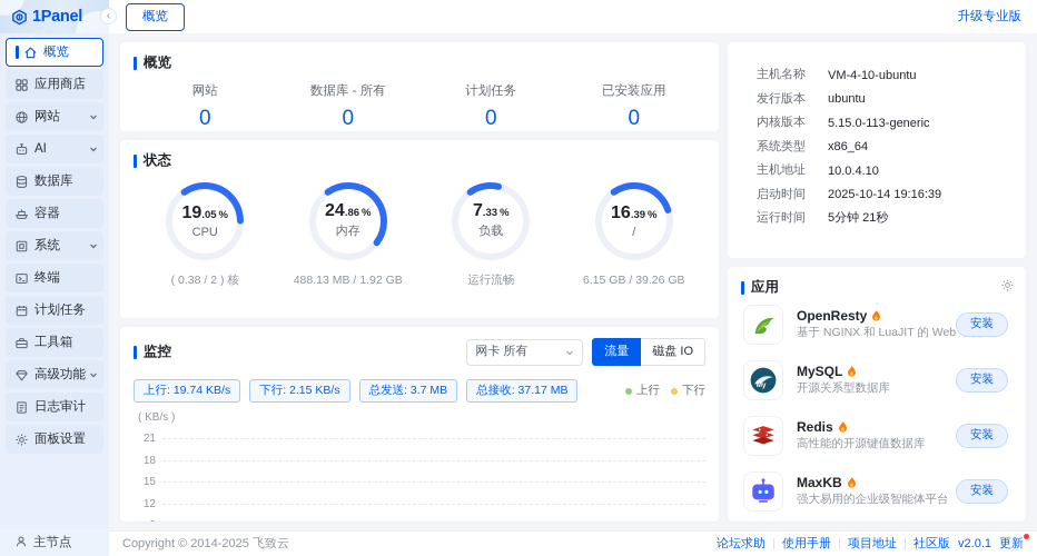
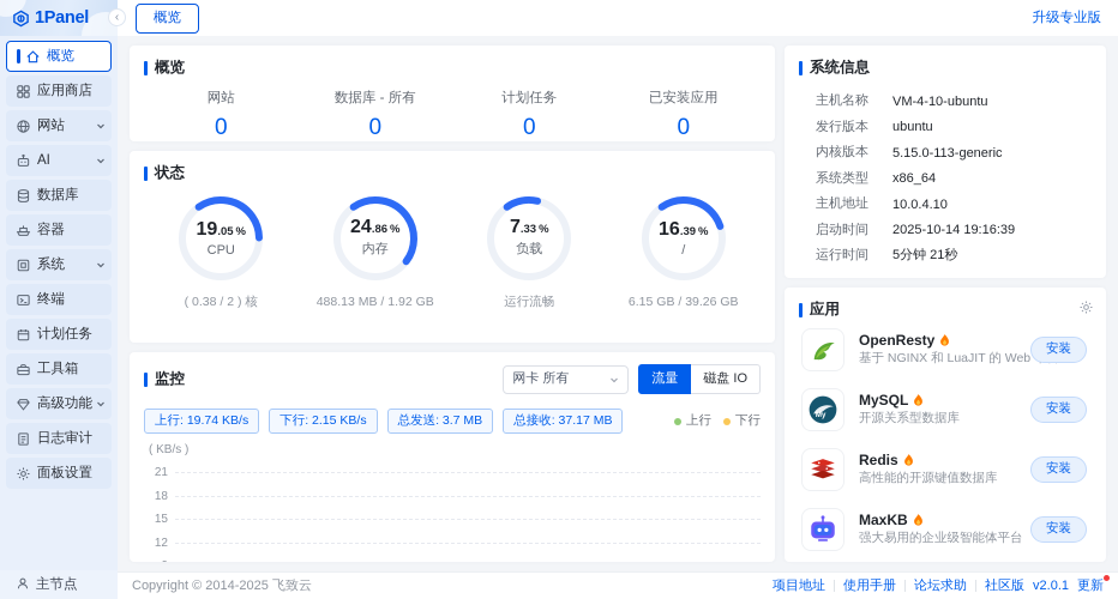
  ‹
  1Panel
  概览
  应用商店
  网站
  AI
  数据库
  容器
  系统
  终端
  计划任务
  工具箱
  高级功能
  日志审计
  面板设置
  主节点
  概览
  升级专业版
  概览
  网站
  0
  数据库 - 所有
  0
  计划任务
  0
  已安装应用
  0
  状态
  19.05 %
  CPU
  ( 0.38 / 2 ) 核
  24.86 %
  内存
  488.13 MB / 1.92 GB
  7.33 %
  负载
  运行流畅
  16.39 %
  /
  6.15 GB / 39.26 GB
  监控
  网卡 所有
  流量
  磁盘 IO
  上行: 19.74 KB/s
  下行: 2.15 KB/s
  总发送: 3.7 MB
  总接收: 37.17 MB
  上行
  下行
  ( KB/s )
  21
  18
  15
  12
+ 系统信息
  主机名称
  VM-4-10-ubuntu
  发行版本
  ubuntu
  内核版本
  5.15.0-113-generic
  系统类型
  x86_64
  主机地址
  10.0.4.10
  启动时间
  2025-10-14 19:16:39
  运行时间
  5分钟 21秒
  应用
  OpenResty
  基于 NGINX 和 LuaJIT 的 Web
  安装
  MySQL
  开源关系型数据库
  安装
  Redis
  高性能的开源键值数据库
  安装
  MaxKB
  强大易用的企业级智能体平台
  安装
  Copyright © 2014-2025 飞致云
- 论坛求助
+ 项目地址
  使用手册
- 项目地址
+ 论坛求助
  社区版
  v2.0.1
  更新
